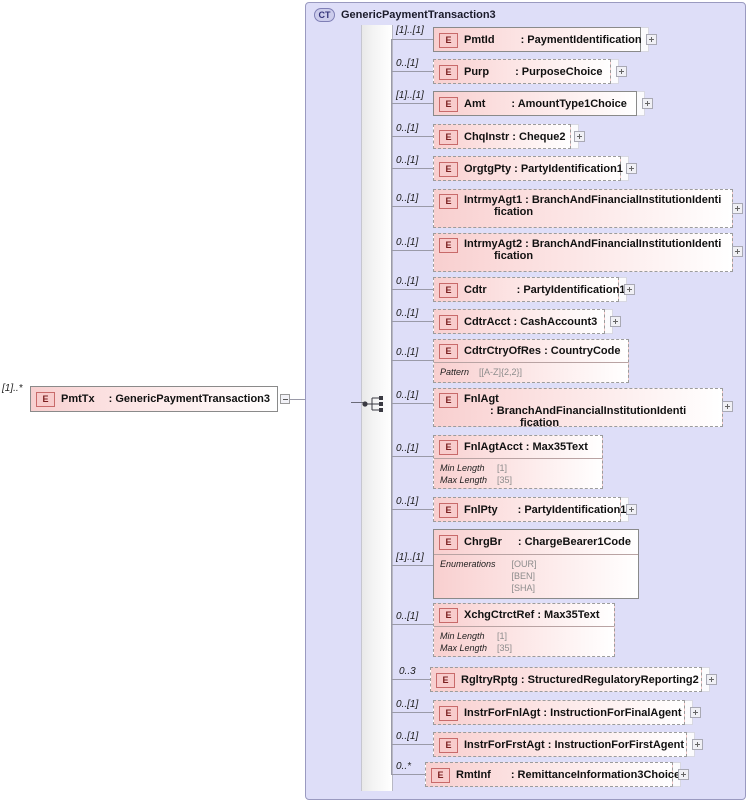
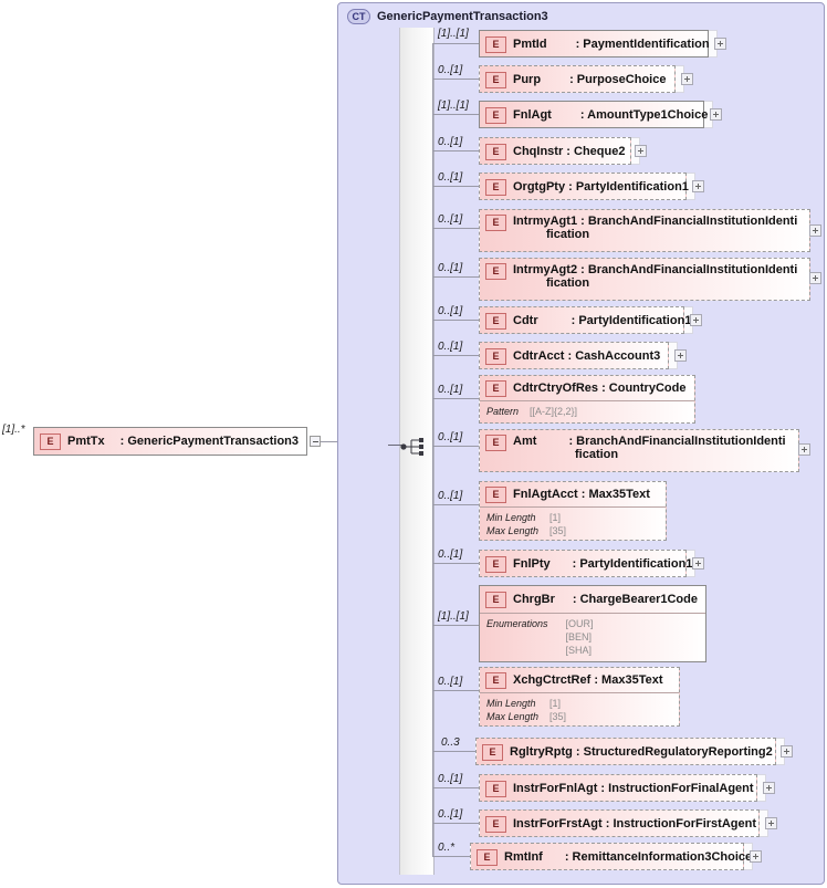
  [1]..*
  E
  PmtTx
  : GenericPaymentTransaction3
  CT
  GenericPaymentTransaction3
  [1]..[1]
  E
  PmtId
  : PaymentIdentification
  0..[1]
  E
  Purp
  : PurposeChoice
  [1]..[1]
  E
- Amt
+ FnlAgt
  : AmountType1Choice
  0..[1]
  E
  ChqInstr : Cheque2
  0..[1]
  E
  OrgtgPty : PartyIdentification1
  0..[1]
  E
  IntrmyAgt1 : BranchAndFinancialInstitutionIdenti
  fication
  0..[1]
  E
  IntrmyAgt2 : BranchAndFinancialInstitutionIdenti
  fication
  0..[1]
  E
  Cdtr
  : PartyIdentification1
  0..[1]
  E
  CdtrAcct : CashAccount3
  0..[1]
  E
  CdtrCtryOfRes : CountryCode
  Pattern
  [[A-Z]{2,2}]
  0..[1]
  E
- FnlAgt : BranchAndFinancialInstitutionIdenti
+ Amt : BranchAndFinancialInstitutionIdenti
  fication
  0..[1]
  E
  FnlAgtAcct : Max35Text
  Min Length
  Max Length
  [1]
  [35]
  0..[1]
  E
  FnlPty
  : PartyIdentification1
  [1]..[1]
  E
  ChrgBr
  : ChargeBearer1Code
  Enumerations
  [OUR]
  [BEN]
  [SHA]
  0..[1]
  E
  XchgCtrctRef : Max35Text
  Min Length
  Max Length
  [1]
  [35]
  0..3
  E
  RgltryRptg : StructuredRegulatoryReporting2
  0..[1]
  E
  InstrForFnlAgt : InstructionForFinalAgent
  0..[1]
  E
  InstrForFrstAgt : InstructionForFirstAgent
  0..*
  E
  RmtInf
  : RemittanceInformation3Choic
